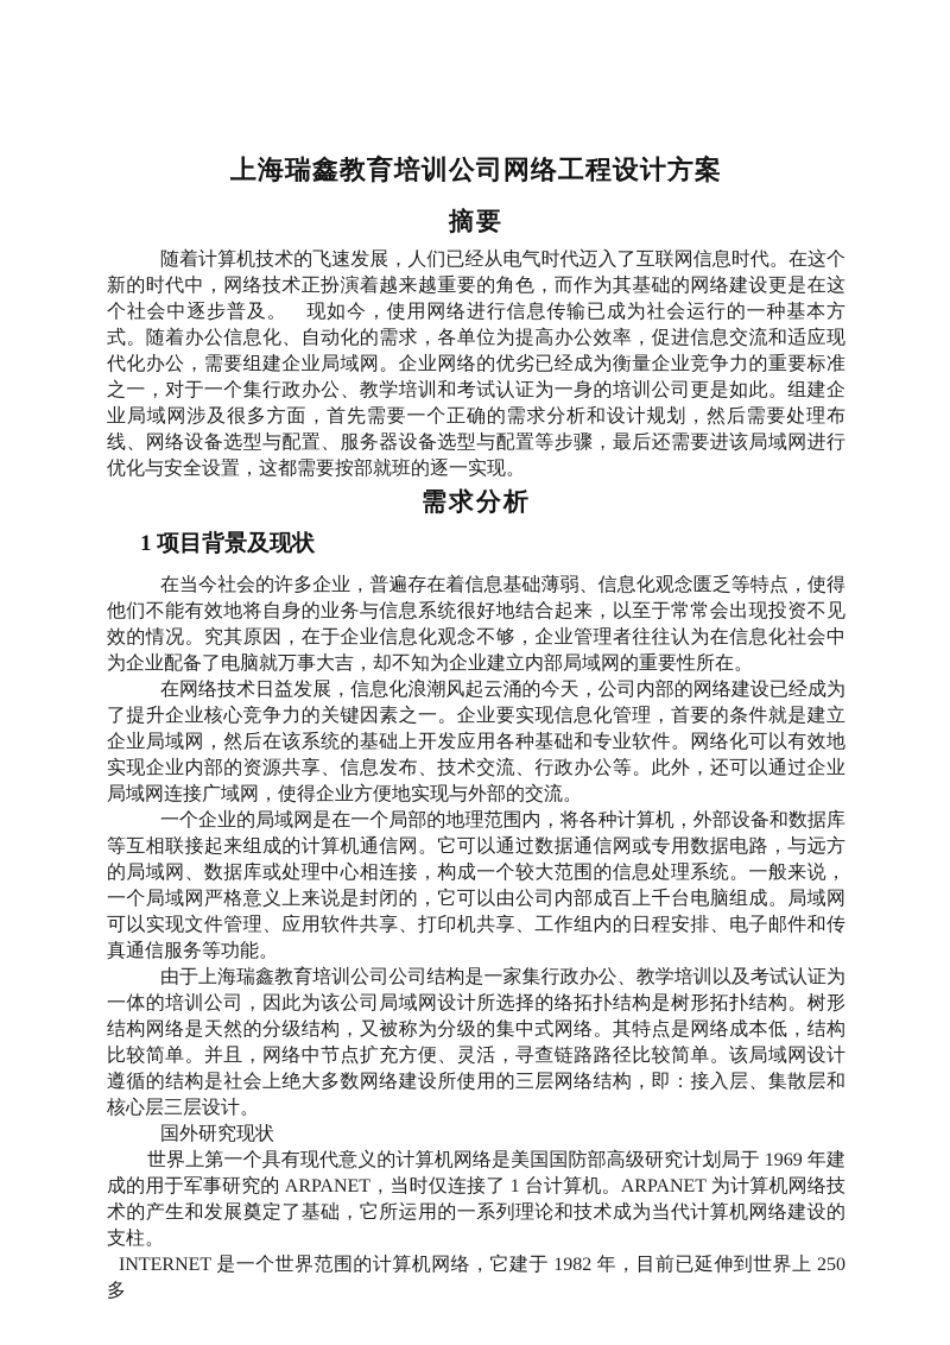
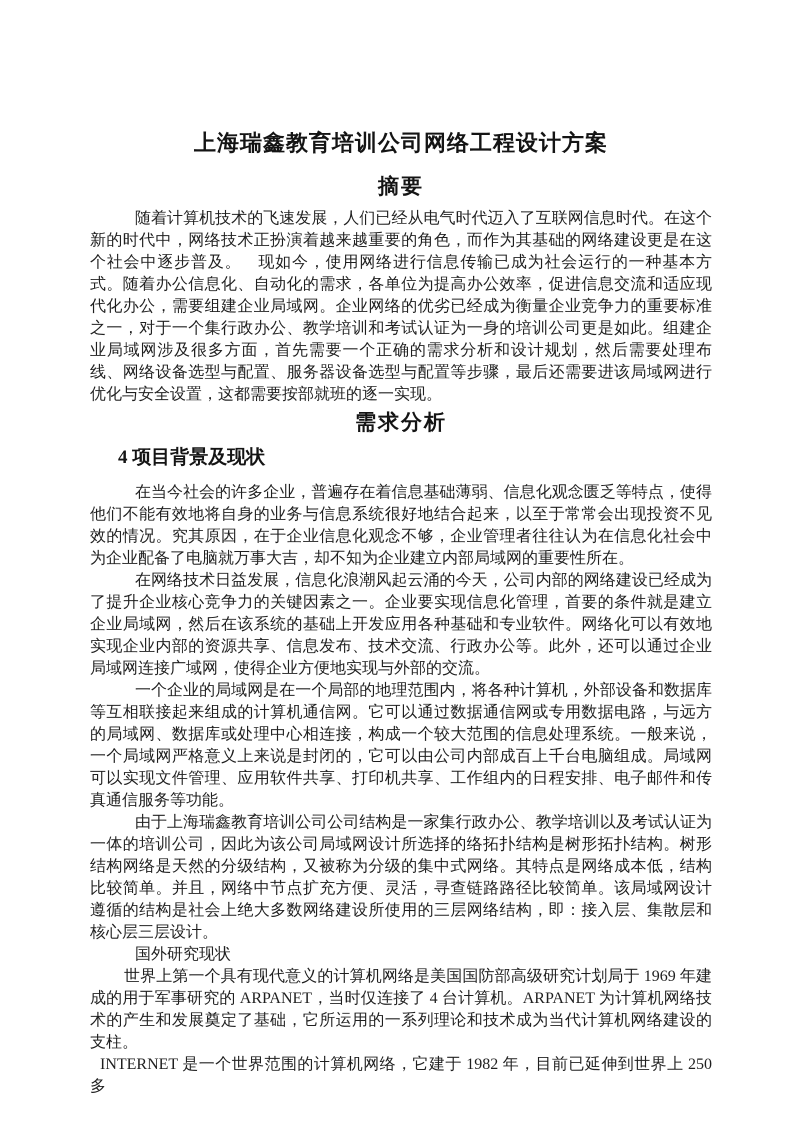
  上海瑞鑫教育培训公司网络工程设计方案
  摘要
  随着计算机技术的飞速发展，人们已经从电气时代迈入了互联网信息时代。在这个新的时代中，网络技术正扮演着越来越重要的角色，而作为其基础的网络建设更是在这个社会中逐步普及。 现如今，使用网络进行信息传输已成为社会运行的一种基本方式。随着办公信息化、自动化的需求，各单位为提高办公效率，促进信息交流和适应现代化办公，需要组建企业局域网。企业网络的优劣已经成为衡量企业竞争力的重要标准之一，对于一个集行政办公、教学培训和考试认证为一身的培训公司更是如此。组建企业局域网涉及很多方面，首先需要一个正确的需求分析和设计规划，然后需要处理布线、网络设备选型与配置、服务器设备选型与配置等步骤，最后还需要进该局域网进行优化与安全设置，这都需要按部就班的逐一实现。
  需求分析
- 1 项目背景及现状
+ 4 项目背景及现状
  在当今社会的许多企业，普遍存在着信息基础薄弱、信息化观念匮乏等特点，使得他们不能有效地将自身的业务与信息系统很好地结合起来，以至于常常会出现投资不见效的情况。究其原因，在于企业信息化观念不够，企业管理者往往认为在信息化社会中为企业配备了电脑就万事大吉，却不知为企业建立内部局域网的重要性所在。
  在网络技术日益发展，信息化浪潮风起云涌的今天，公司内部的网络建设已经成为了提升企业核心竞争力的关键因素之一。企业要实现信息化管理，首要的条件就是建立企业局域网，然后在该系统的基础上开发应用各种基础和专业软件。网络化可以有效地实现企业内部的资源共享、信息发布、技术交流、行政办公等。此外，还可以通过企业局域网连接广域网，使得企业方便地实现与外部的交流。
  一个企业的局域网是在一个局部的地理范围内，将各种计算机，外部设备和数据库等互相联接起来组成的计算机通信网。它可以通过数据通信网或专用数据电路，与远方的局域网、数据库或处理中心相连接，构成一个较大范围的信息处理系统。一般来说，一个局域网严格意义上来说是封闭的，它可以由公司内部成百上千台电脑组成。局域网可以实现文件管理、应用软件共享、打印机共享、工作组内的日程安排、电子邮件和传真通信服务等功能。
  由于上海瑞鑫教育培训公司公司结构是一家集行政办公、教学培训以及考试认证为一体的培训公司，因此为该公司局域网设计所选择的络拓扑结构是树形拓扑结构。树形结构网络是天然的分级结构，又被称为分级的集中式网络。其特点是网络成本低，结构比较简单。并且，网络中节点扩充方便、灵活，寻查链路路径比较简单。该局域网设计遵循的结构是社会上绝大多数网络建设所使用的三层网络结构，即：接入层、集散层和核心层三层设计。
  国外研究现状
- 世界上第一个具有现代意义的计算机网络是美国国防部高级研究计划局于 1969 年建成的用于军事研究的 ARPANET，当时仅连接了 1 台计算机。ARPANET 为计算机网络技术的产生和发展奠定了基础，它所运用的一系列理论和技术成为当代计算机网络建设的支柱。
+ 世界上第一个具有现代意义的计算机网络是美国国防部高级研究计划局于 1969 年建成的用于军事研究的 ARPANET，当时仅连接了 4 台计算机。ARPANET 为计算机网络技术的产生和发展奠定了基础，它所运用的一系列理论和技术成为当代计算机网络建设的支柱。
  INTERNET 是一个世界范围的计算机网络，它建于 1982 年，目前已延伸到世界上 250 多
